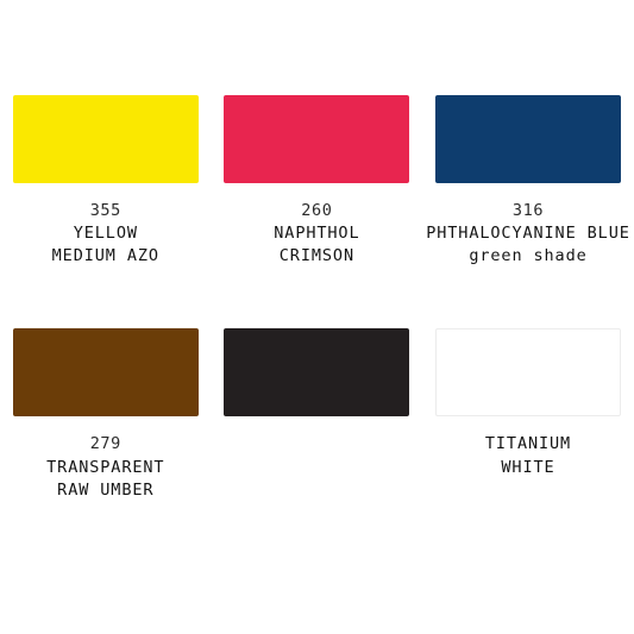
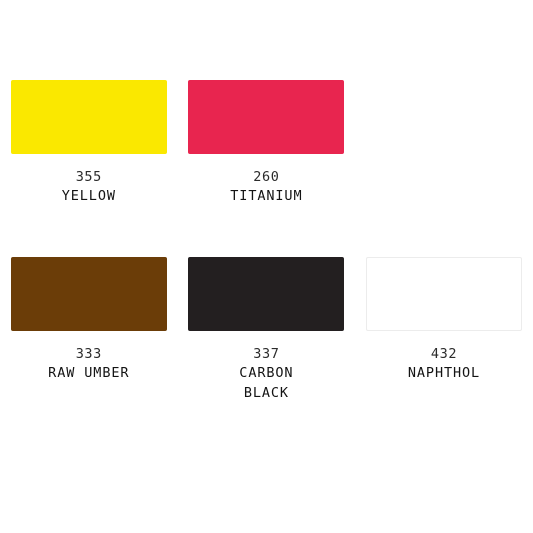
  355
  YELLOW
- MEDIUM AZO
  260
- NAPHTHOL
+ TITANIUM
- CRIMSON
- 316
- PHTHALOCYANINE BLUE
- green shade
- 279
+ 333
- TRANSPARENT
  RAW UMBER
+ 337
+ CARBON
+ BLACK
+ 432
- TITANIUM
+ NAPHTHOL
- WHITE
